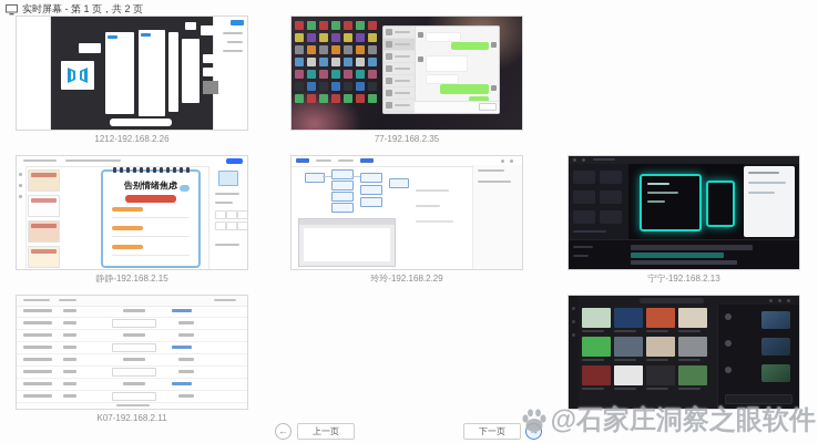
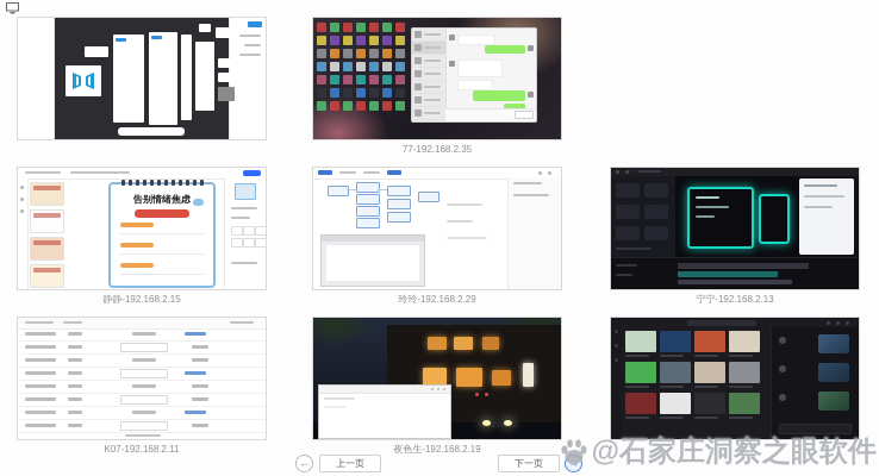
- 实时屏幕 - 第 1 页，共 2 页
- 1212-192.168.2.26
  77-192.168.2.35
  告别情绪焦虑
  静静-192.168.2.15
  玲玲-192.168.2.29
  宁宁-192.168.2.13
  K07-192.168.2.11
+ 夜色生-192.168.2.19
  ←
  上一页
  下一页
  →
  @石家庄洞察之眼软件
